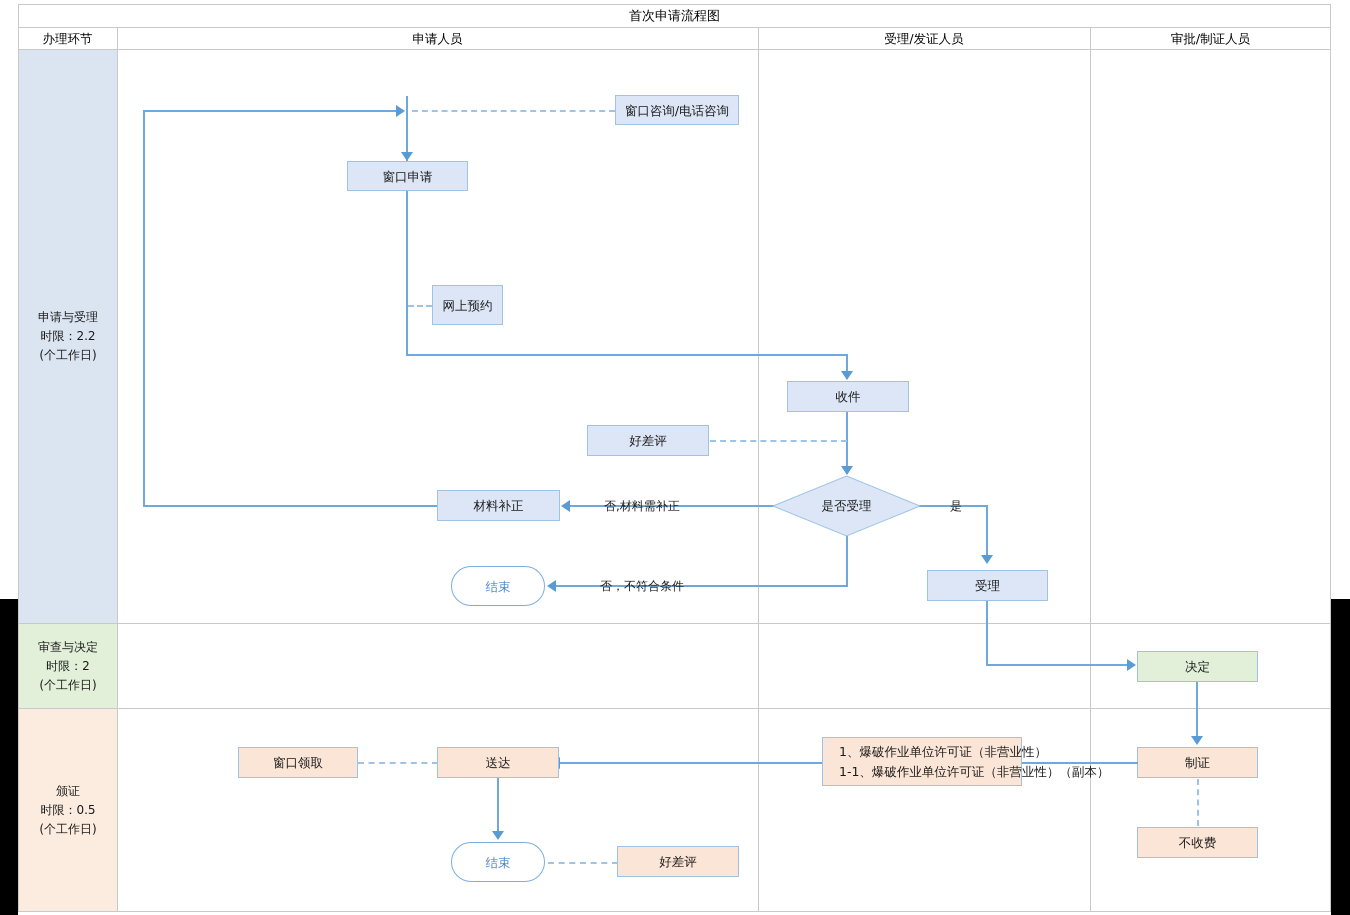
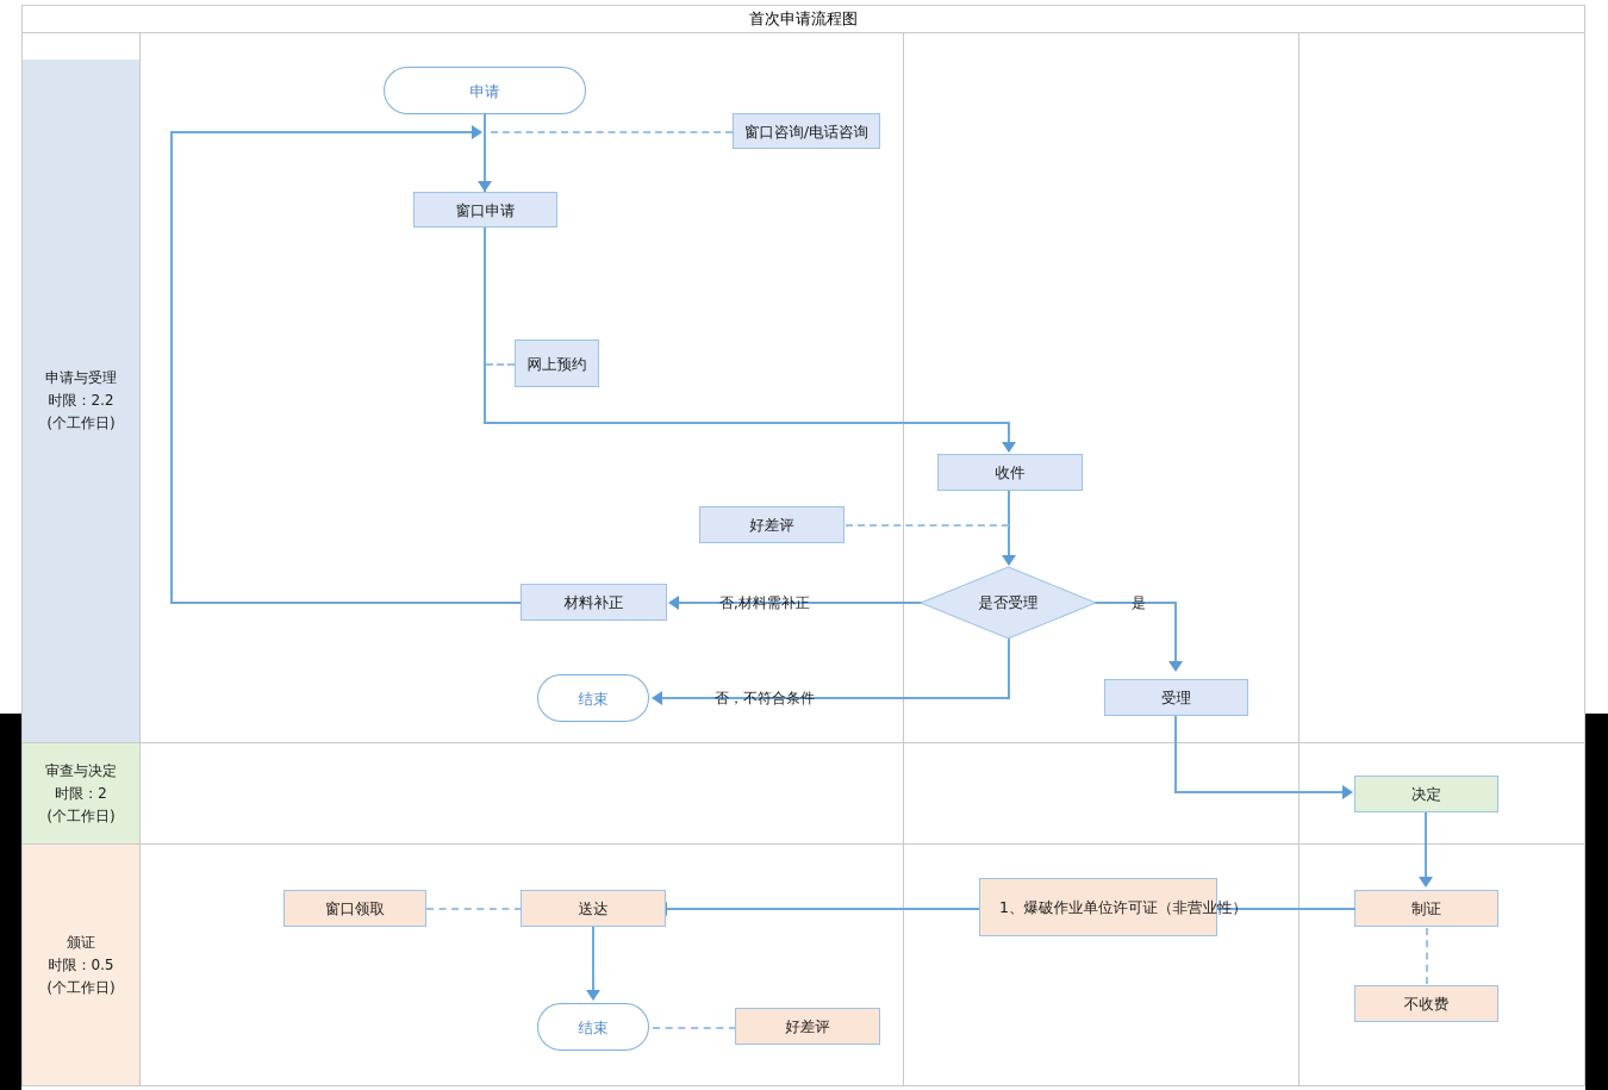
  首次申请流程图
- 办理环节
- 申请人员
- 受理/发证人员
- 审批/制证人员
  申请与受理
  时限：2.2
  (个工作日)
  审查与决定
  时限：2
  (个工作日)
  颁证
  时限：0.5
  (个工作日)
  否,材料需补正
  是
  否，不符合条件
+ 申请
  窗口咨询/电话咨询
  窗口申请
  网上预约
  收件
  好差评
  材料补正
  是否受理
  结束
  受理
  决定
  制证
  不收费
  1、爆破作业单位许可证（非营业性）
- 1-1、爆破作业单位许可证（非营业性）（副本）
  送达
  窗口领取
  结束
  好差评
